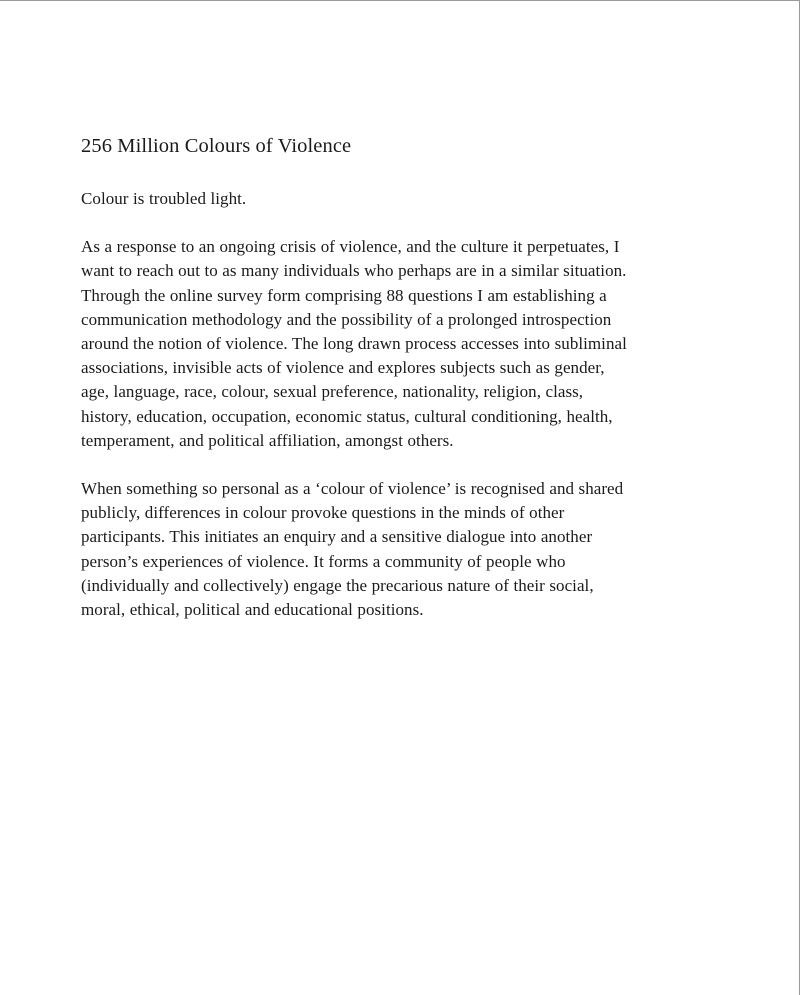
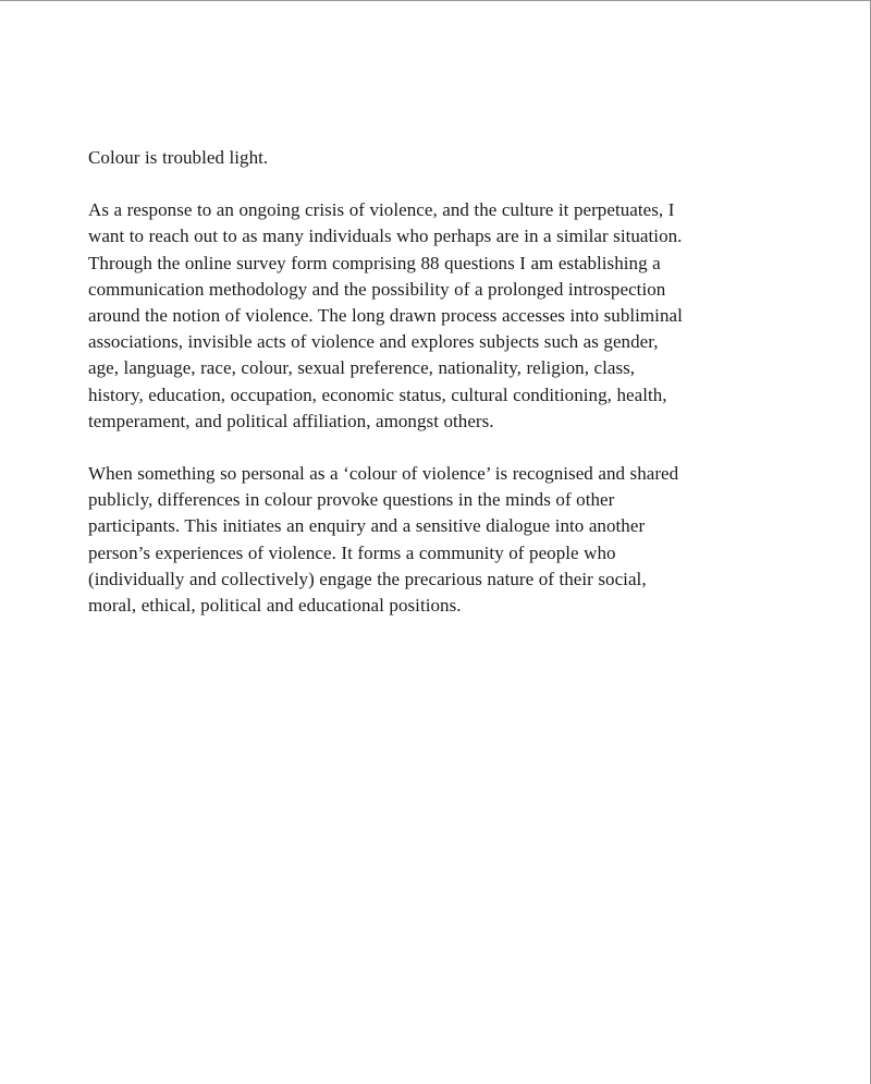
- 256 Million Colours of Violence
  Colour is troubled light.
  As a response to an ongoing crisis of violence, and the culture it perpetuates, I want to reach out to as many individuals who perhaps are in a similar situation. Through the online survey form comprising 88 questions I am establishing a communication methodology and the possibility of a prolonged introspection around the notion of violence. The long drawn process accesses into subliminal associations, invisible acts of violence and explores subjects such as gender, age, language, race, colour, sexual preference, nationality, religion, class, history, education, occupation, economic status, cultural conditioning, health, temperament, and political affiliation, amongst others.
  When something so personal as a ‘colour of violence’ is recognised and shared publicly, differences in colour provoke questions in the minds of other participants. This initiates an enquiry and a sensitive dialogue into another person’s experiences of violence. It forms a community of people who (individually and collectively) engage the precarious nature of their social, moral, ethical, political and educational positions.
